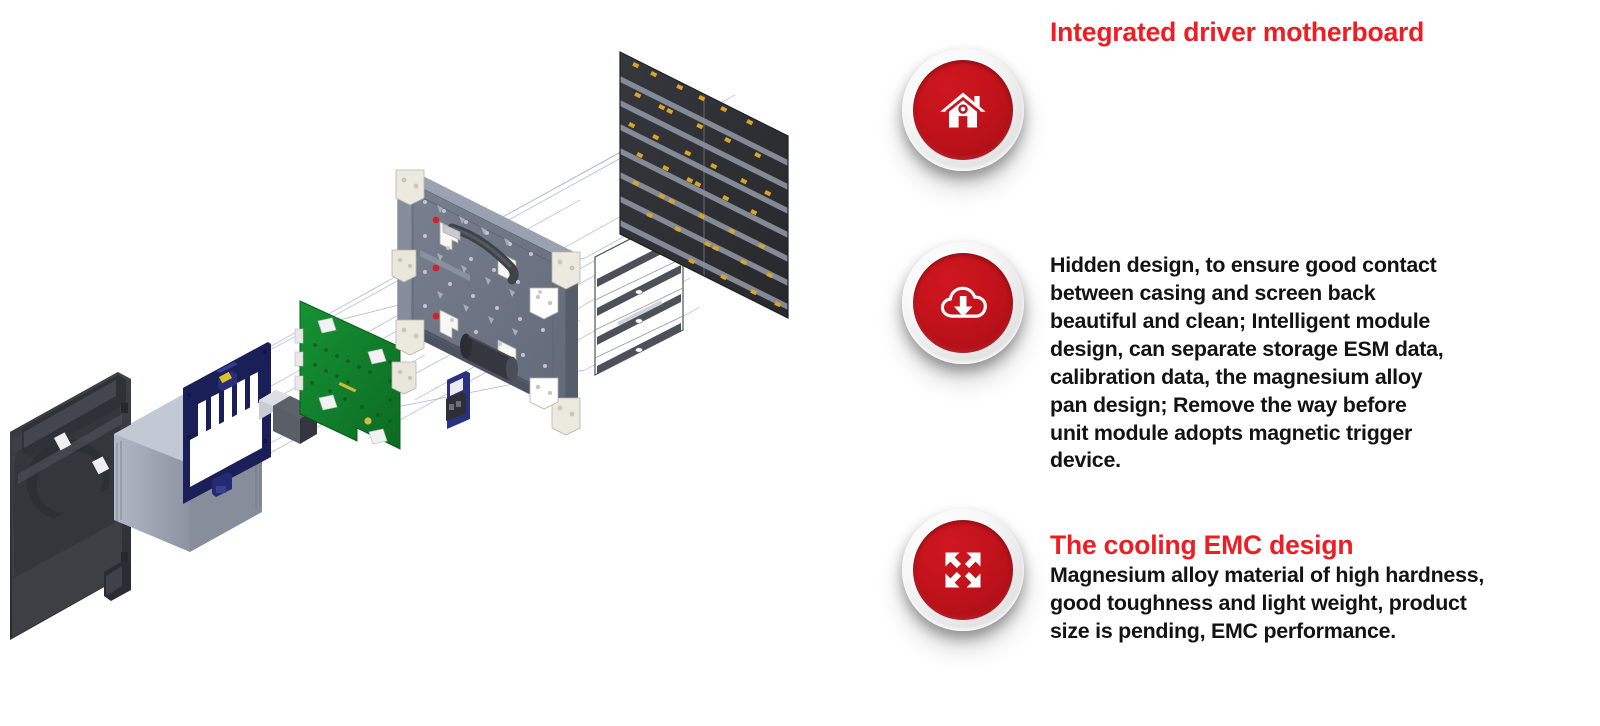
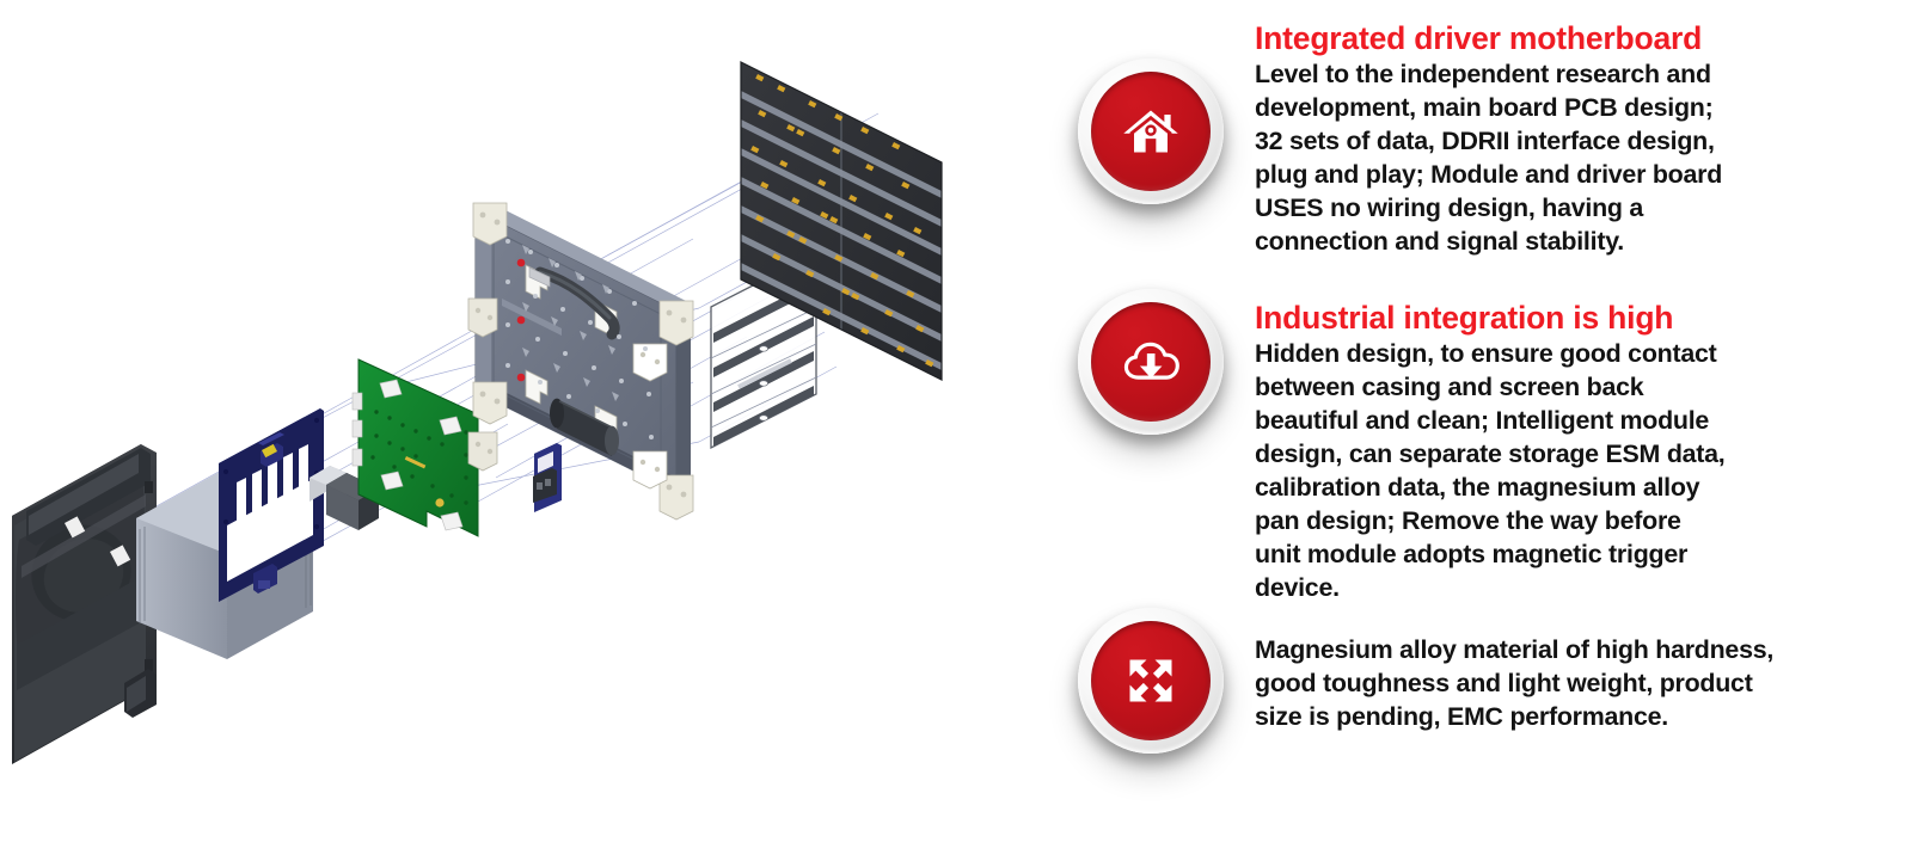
  Integrated driver motherboard
+ Level to the independent research and
+ development, main board PCB design;
+ 32 sets of data, DDRII interface design,
+ plug and play; Module and driver board
+ USES no wiring design, having a
+ connection and signal stability.
+ Industrial integration is high
  Hidden design, to ensure good contact
  between casing and screen back
  beautiful and clean; Intelligent module
  design, can separate storage ESM data,
  calibration data, the magnesium alloy
  pan design; Remove the way before
  unit module adopts magnetic trigger
  device.
- The cooling EMC design
  Magnesium alloy material of high hardness,
  good toughness and light weight, product
  size is pending, EMC performance.
